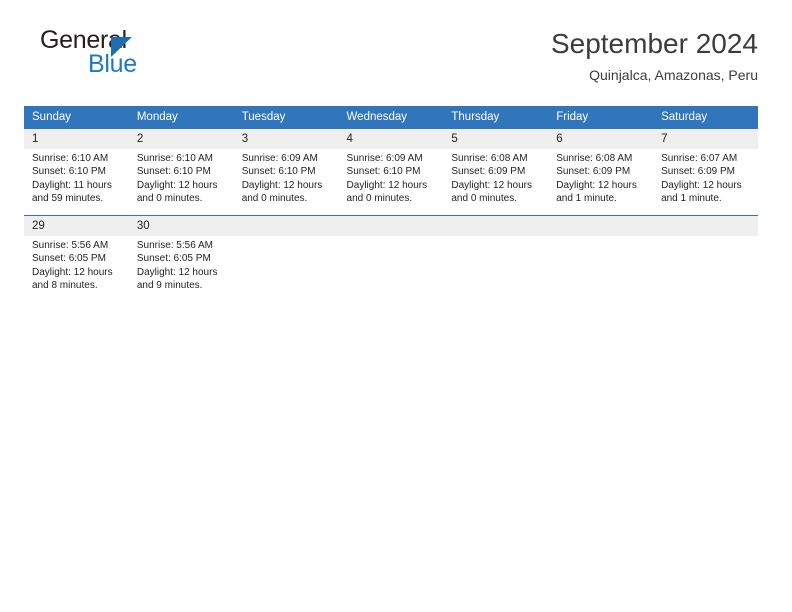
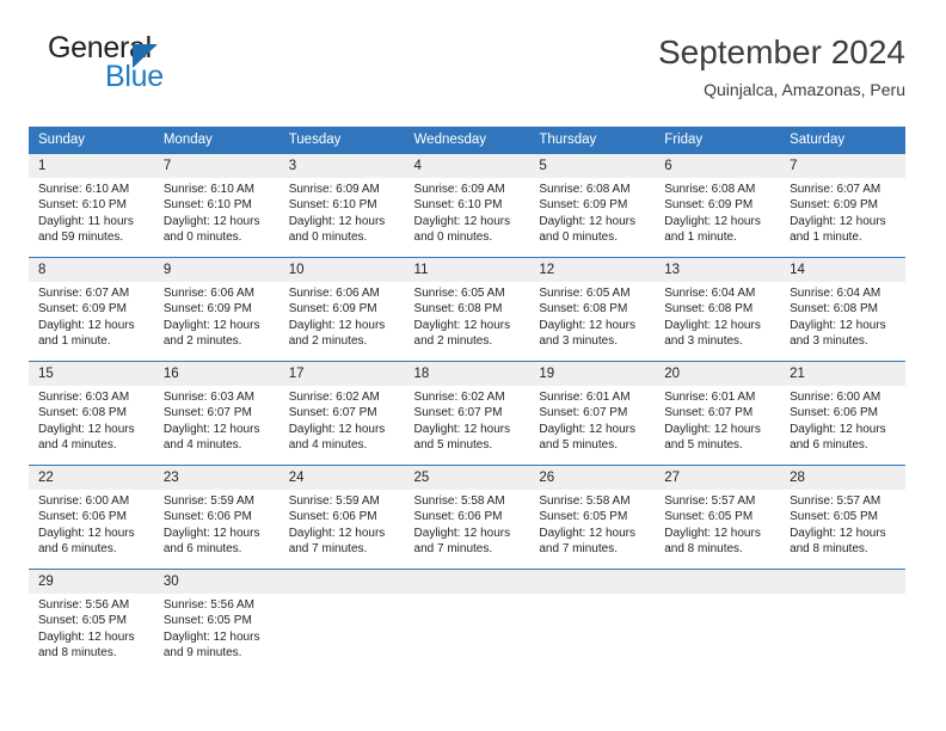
  General
  Blue
  September 2024
  Quinjalca, Amazonas, Peru
  Sunday	Monday	Tuesday	Wednesday	Thursday	Friday	Saturday
- 1 Sunrise: 6:10 AM Sunset: 6:10 PM Daylight: 11 hours and 59 minutes.	2 Sunrise: 6:10 AM Sunset: 6:10 PM Daylight: 12 hours and 0 minutes.	3 Sunrise: 6:09 AM Sunset: 6:10 PM Daylight: 12 hours and 0 minutes.	4 Sunrise: 6:09 AM Sunset: 6:10 PM Daylight: 12 hours and 0 minutes.	5 Sunrise: 6:08 AM Sunset: 6:09 PM Daylight: 12 hours and 0 minutes.	6 Sunrise: 6:08 AM Sunset: 6:09 PM Daylight: 12 hours and 1 minute.	7 Sunrise: 6:07 AM Sunset: 6:09 PM Daylight: 12 hours and 1 minute.
+ 1 Sunrise: 6:10 AM Sunset: 6:10 PM Daylight: 11 hours and 59 minutes.	7 Sunrise: 6:10 AM Sunset: 6:10 PM Daylight: 12 hours and 0 minutes.	3 Sunrise: 6:09 AM Sunset: 6:10 PM Daylight: 12 hours and 0 minutes.	4 Sunrise: 6:09 AM Sunset: 6:10 PM Daylight: 12 hours and 0 minutes.	5 Sunrise: 6:08 AM Sunset: 6:09 PM Daylight: 12 hours and 0 minutes.	6 Sunrise: 6:08 AM Sunset: 6:09 PM Daylight: 12 hours and 1 minute.	7 Sunrise: 6:07 AM Sunset: 6:09 PM Daylight: 12 hours and 1 minute.
+ 8 Sunrise: 6:07 AM Sunset: 6:09 PM Daylight: 12 hours and 1 minute.	9 Sunrise: 6:06 AM Sunset: 6:09 PM Daylight: 12 hours and 2 minutes.	10 Sunrise: 6:06 AM Sunset: 6:09 PM Daylight: 12 hours and 2 minutes.	11 Sunrise: 6:05 AM Sunset: 6:08 PM Daylight: 12 hours and 2 minutes.	12 Sunrise: 6:05 AM Sunset: 6:08 PM Daylight: 12 hours and 3 minutes.	13 Sunrise: 6:04 AM Sunset: 6:08 PM Daylight: 12 hours and 3 minutes.	14 Sunrise: 6:04 AM Sunset: 6:08 PM Daylight: 12 hours and 3 minutes.
+ 15 Sunrise: 6:03 AM Sunset: 6:08 PM Daylight: 12 hours and 4 minutes.	16 Sunrise: 6:03 AM Sunset: 6:07 PM Daylight: 12 hours and 4 minutes.	17 Sunrise: 6:02 AM Sunset: 6:07 PM Daylight: 12 hours and 4 minutes.	18 Sunrise: 6:02 AM Sunset: 6:07 PM Daylight: 12 hours and 5 minutes.	19 Sunrise: 6:01 AM Sunset: 6:07 PM Daylight: 12 hours and 5 minutes.	20 Sunrise: 6:01 AM Sunset: 6:07 PM Daylight: 12 hours and 5 minutes.	21 Sunrise: 6:00 AM Sunset: 6:06 PM Daylight: 12 hours and 6 minutes.
+ 22 Sunrise: 6:00 AM Sunset: 6:06 PM Daylight: 12 hours and 6 minutes.	23 Sunrise: 5:59 AM Sunset: 6:06 PM Daylight: 12 hours and 6 minutes.	24 Sunrise: 5:59 AM Sunset: 6:06 PM Daylight: 12 hours and 7 minutes.	25 Sunrise: 5:58 AM Sunset: 6:06 PM Daylight: 12 hours and 7 minutes.	26 Sunrise: 5:58 AM Sunset: 6:05 PM Daylight: 12 hours and 7 minutes.	27 Sunrise: 5:57 AM Sunset: 6:05 PM Daylight: 12 hours and 8 minutes.	28 Sunrise: 5:57 AM Sunset: 6:05 PM Daylight: 12 hours and 8 minutes.
  29 Sunrise: 5:56 AM Sunset: 6:05 PM Daylight: 12 hours and 8 minutes.	30 Sunrise: 5:56 AM Sunset: 6:05 PM Daylight: 12 hours and 9 minutes.
